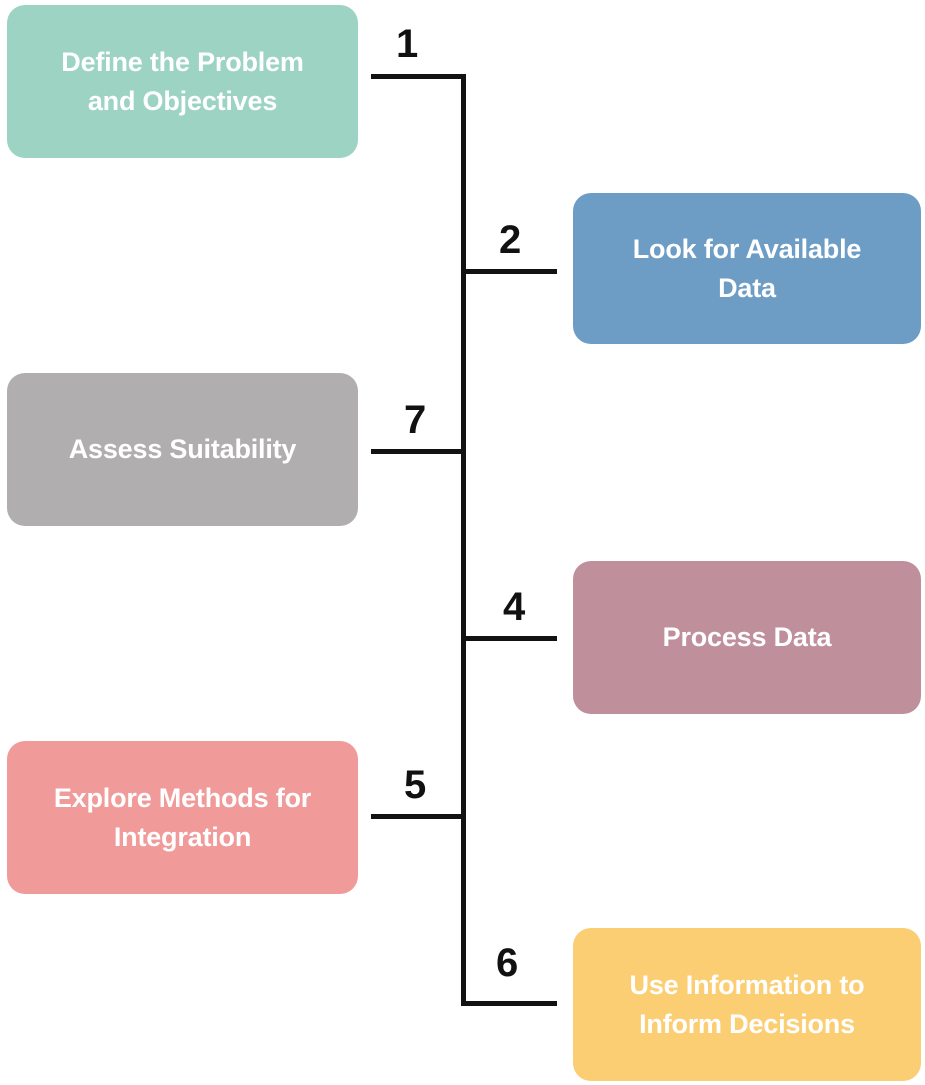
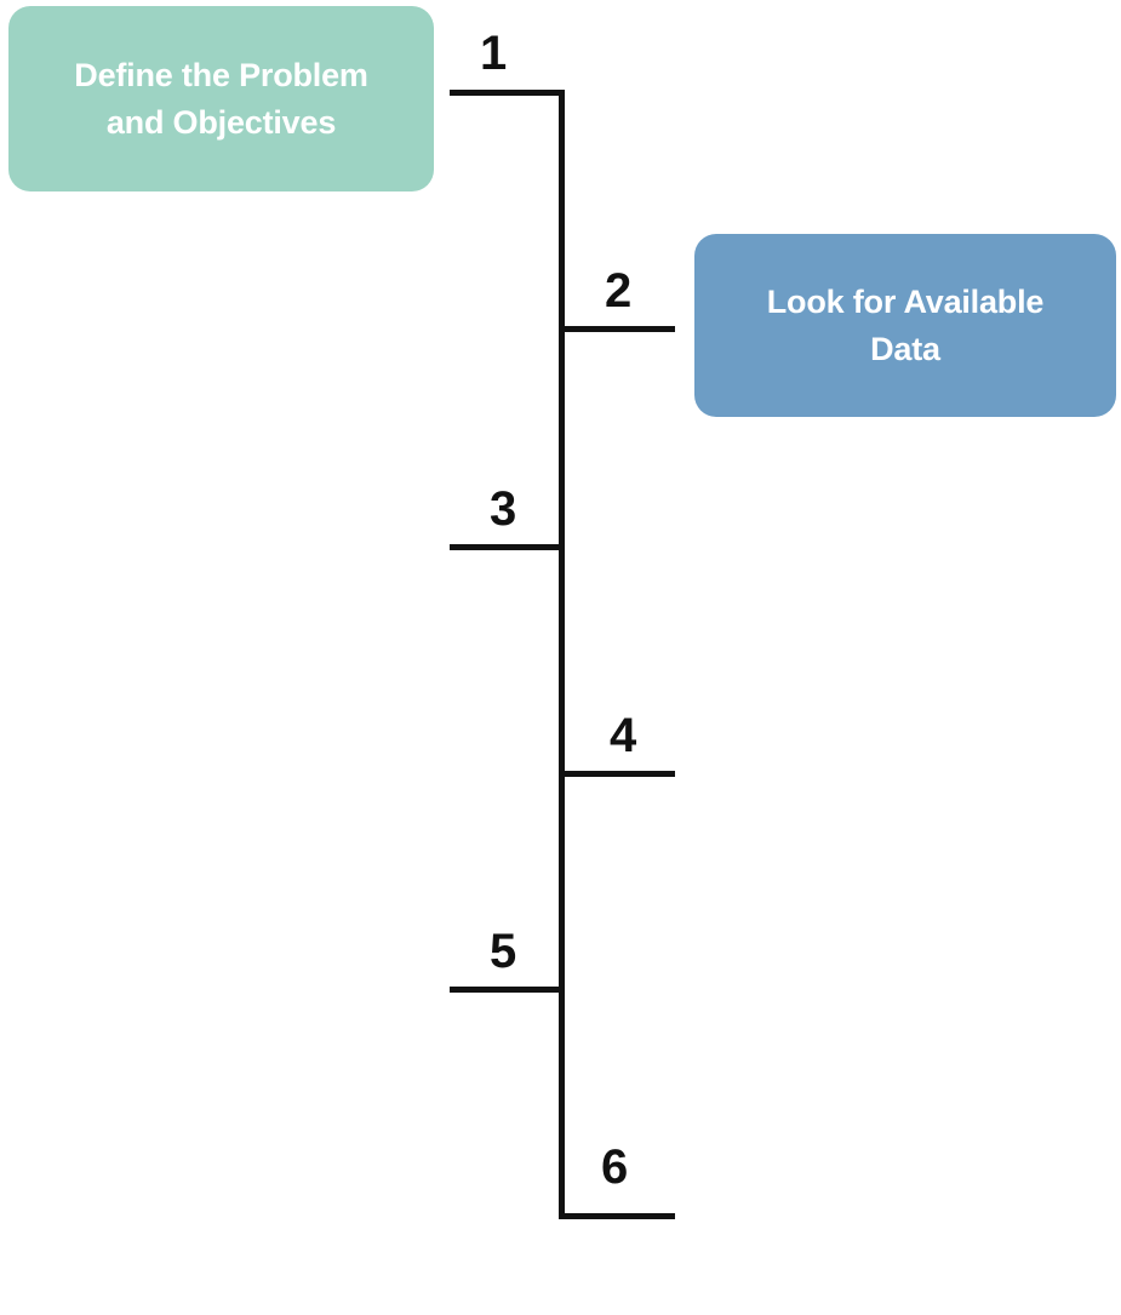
  1
  2
- 7
+ 3
  4
  5
  6
  Define the Problem
  and Objectives
  Look for Available
  Data
- Assess Suitability
- Process Data
- Explore Methods for
- Integration
- Use Information to
- Inform Decisions
